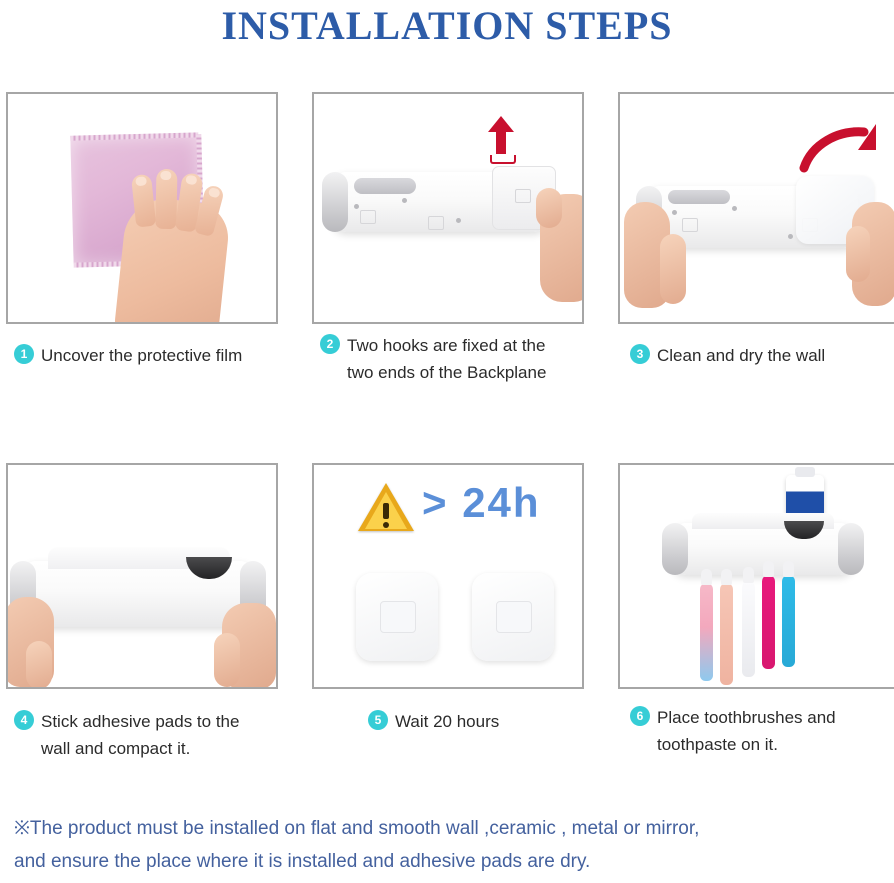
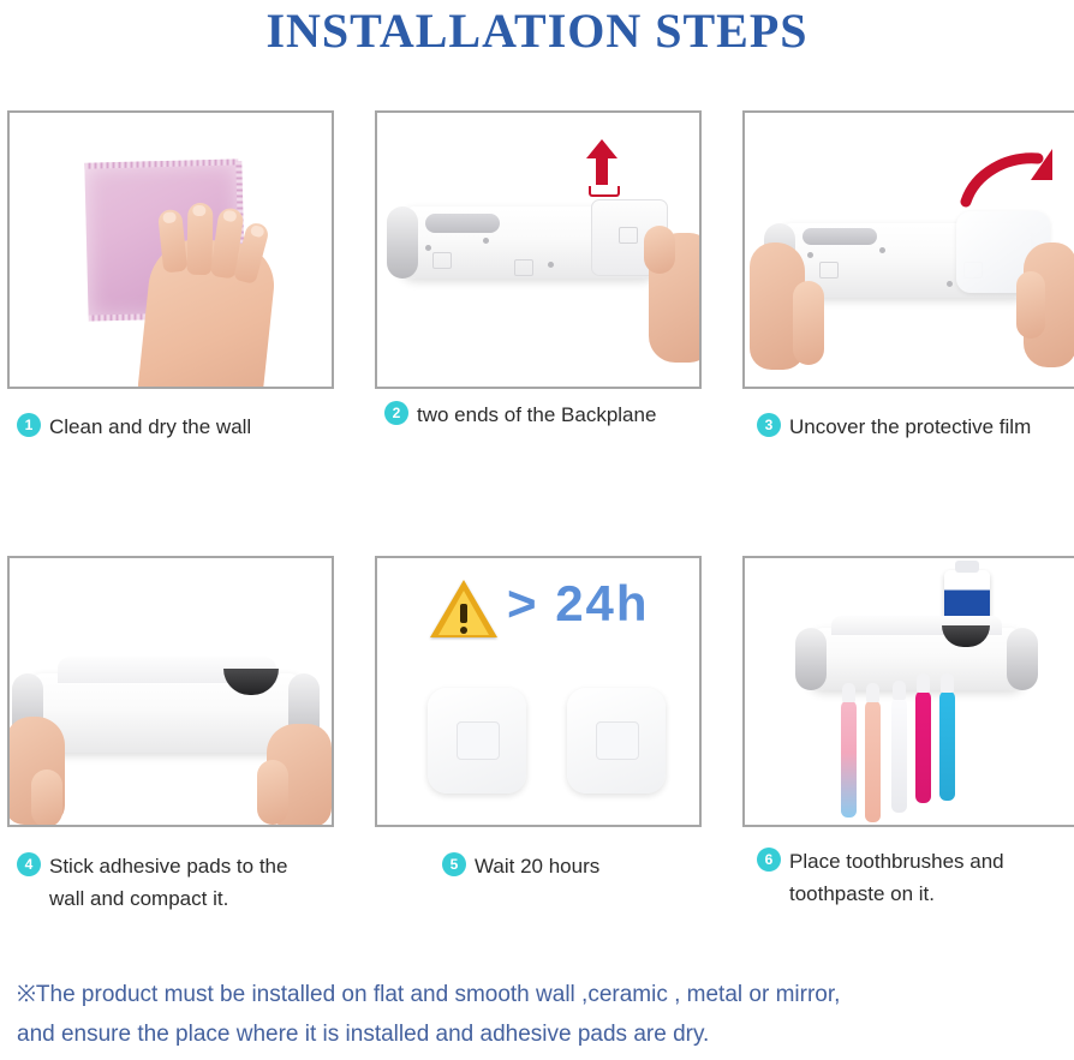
  INSTALLATION STEPS
  > 24h
  1
- Uncover the protective film
+ Clean and dry the wall
  2
- Two hooks are fixed at the
  two ends of the Backplane
  3
- Clean and dry the wall
+ Uncover the protective film
  4
  Stick adhesive pads to the
  wall and compact it.
  5
  Wait 20 hours
  6
  Place toothbrushes and
  toothpaste on it.
  ※The product must be installed on flat and smooth wall ,ceramic , metal or mirror,
  and ensure the place where it is installed and adhesive pads are dry.
